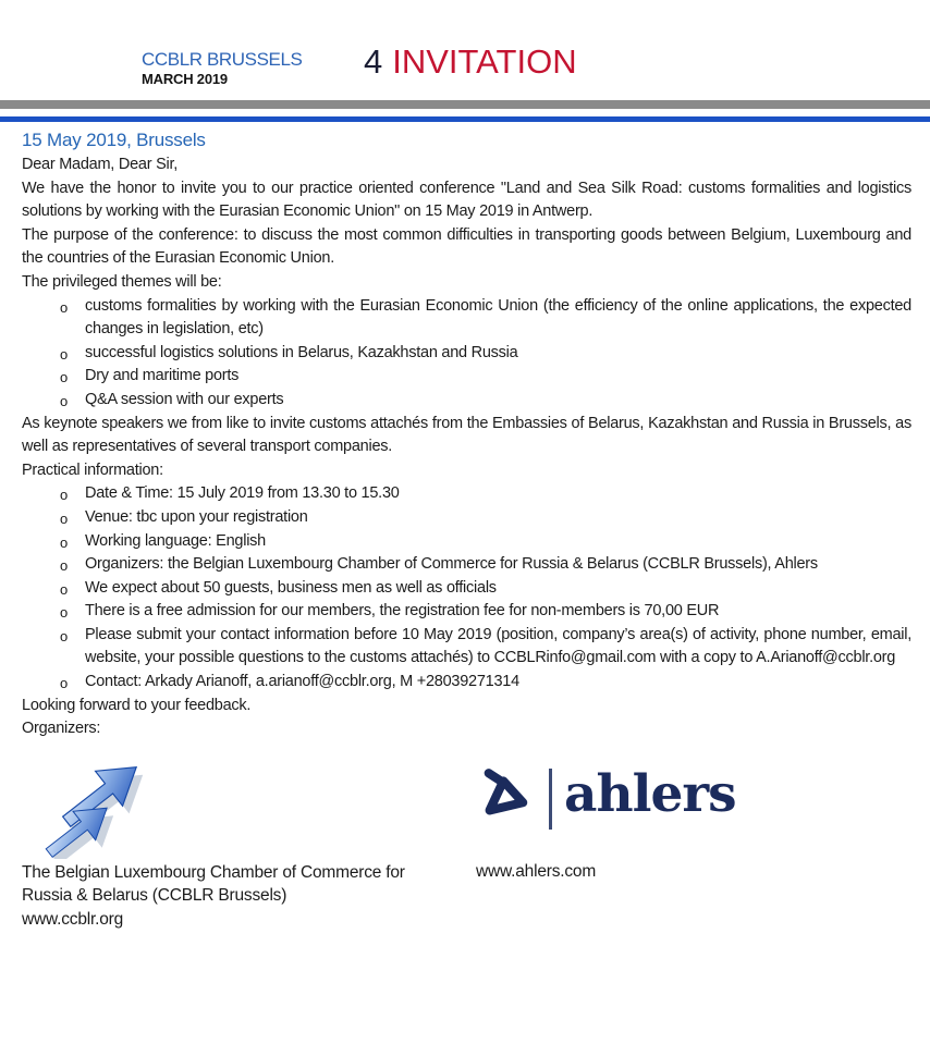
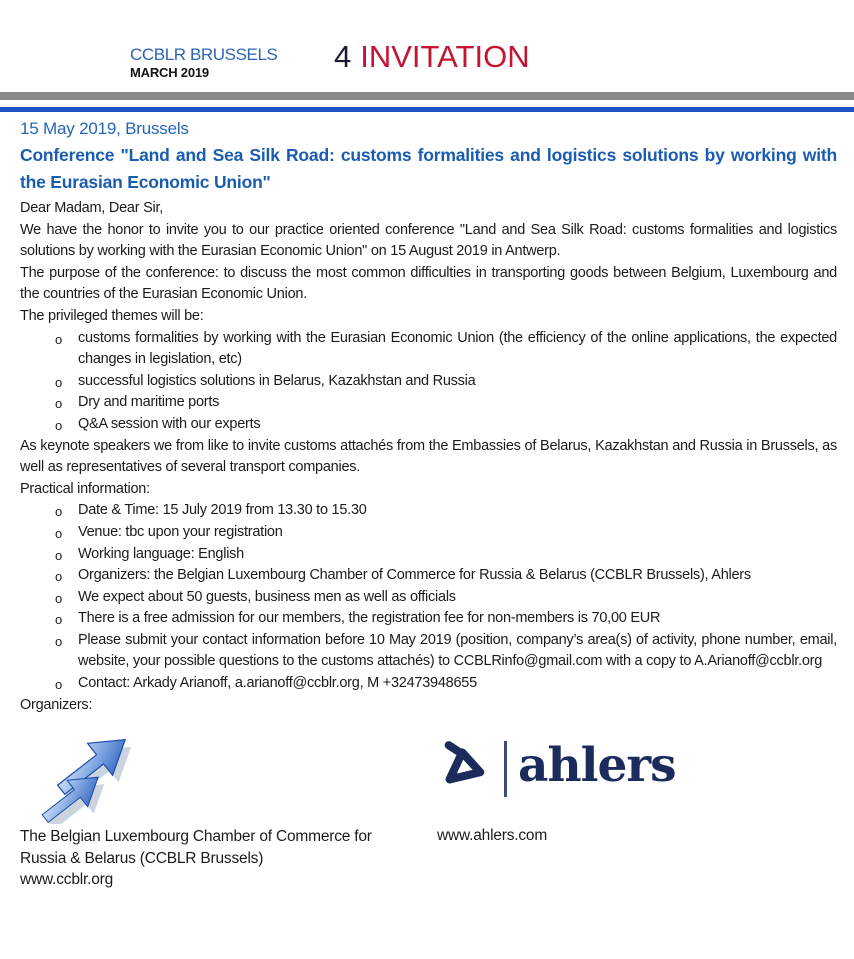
  CCBLR BRUSSELS
  MARCH 2019
  4 INVITATION
  15 May 2019, Brussels
+ Conference "Land and Sea Silk Road: customs formalities and logistics solutions by working with the Eurasian Economic Union"
  Dear Madam, Dear Sir,
- We have the honor to invite you to our practice oriented conference "Land and Sea Silk Road: customs formalities and logistics solutions by working with the Eurasian Economic Union" on 15 May 2019 in Antwerp.
+ We have the honor to invite you to our practice oriented conference "Land and Sea Silk Road: customs formalities and logistics solutions by working with the Eurasian Economic Union" on 15 August 2019 in Antwerp.
  The purpose of the conference: to discuss the most common difficulties in transporting goods between Belgium, Luxembourg and the countries of the Eurasian Economic Union.
  The privileged themes will be:
  o
  customs formalities by working with the Eurasian Economic Union (the efficiency of the online applications, the expected changes in legislation, etc)
  o
  successful logistics solutions in Belarus, Kazakhstan and Russia
  o
  Dry and maritime ports
  o
  Q&A session with our experts
  As keynote speakers we from like to invite customs attachés from the Embassies of Belarus, Kazakhstan and Russia in Brussels, as well as representatives of several transport companies.
  Practical information:
  o
  Date & Time: 15 July 2019 from 13.30 to 15.30
  o
  Venue: tbc upon your registration
  o
  Working language: English
  o
  Organizers: the Belgian Luxembourg Chamber of Commerce for Russia & Belarus (CCBLR Brussels), Ahlers
  o
  We expect about 50 guests, business men as well as officials
  o
  There is a free admission for our members, the registration fee for non-members is 70,00 EUR
  o
  Please submit your contact information before 10 May 2019 (position, company’s area(s) of activity, phone number, email, website, your possible questions to the customs attachés) to CCBLRinfo@gmail.com with a copy to A.Arianoff@ccblr.org
  o
- Contact: Arkady Arianoff, a.arianoff@ccblr.org, M +28039271314
+ Contact: Arkady Arianoff, a.arianoff@ccblr.org, M +32473948655
- Looking forward to your feedback.
  Organizers:
  The Belgian Luxembourg Chamber of Commerce for Russia & Belarus (CCBLR Brussels)
  www.ccblr.org
  ahlers
  www.ahlers.com
